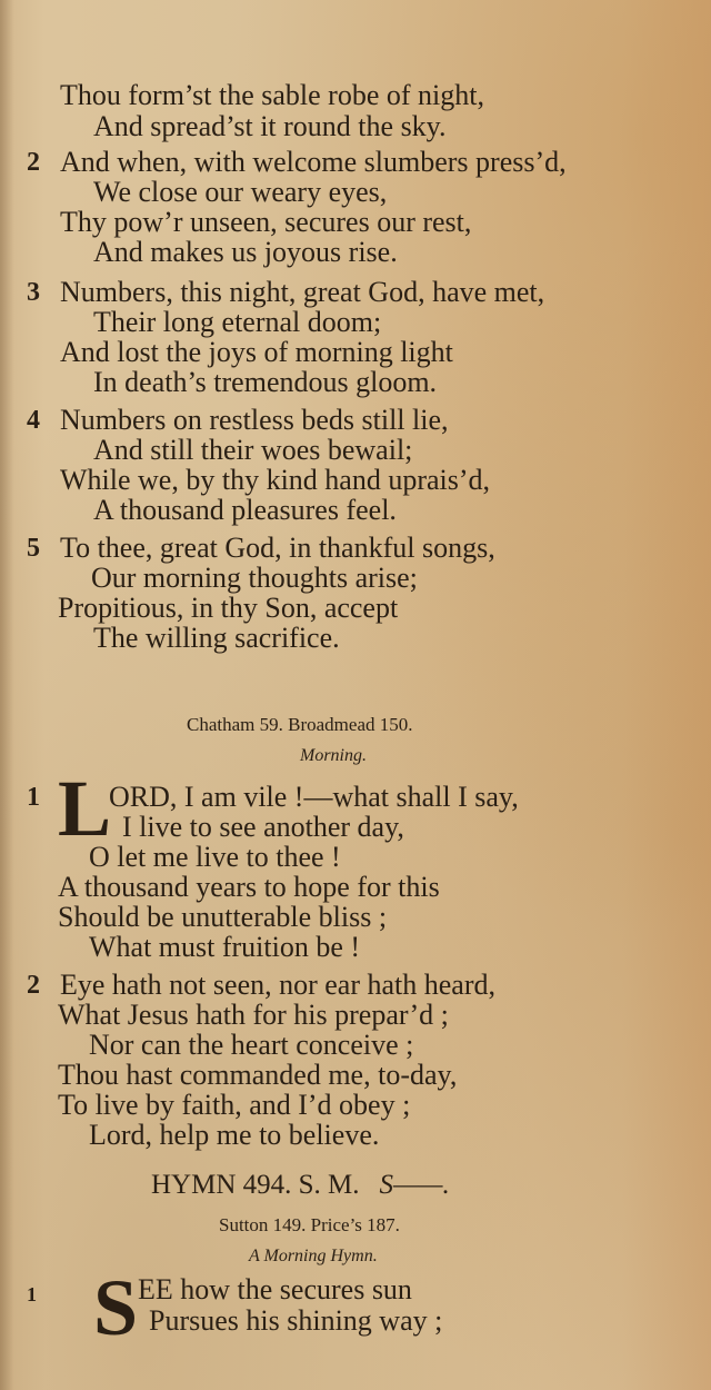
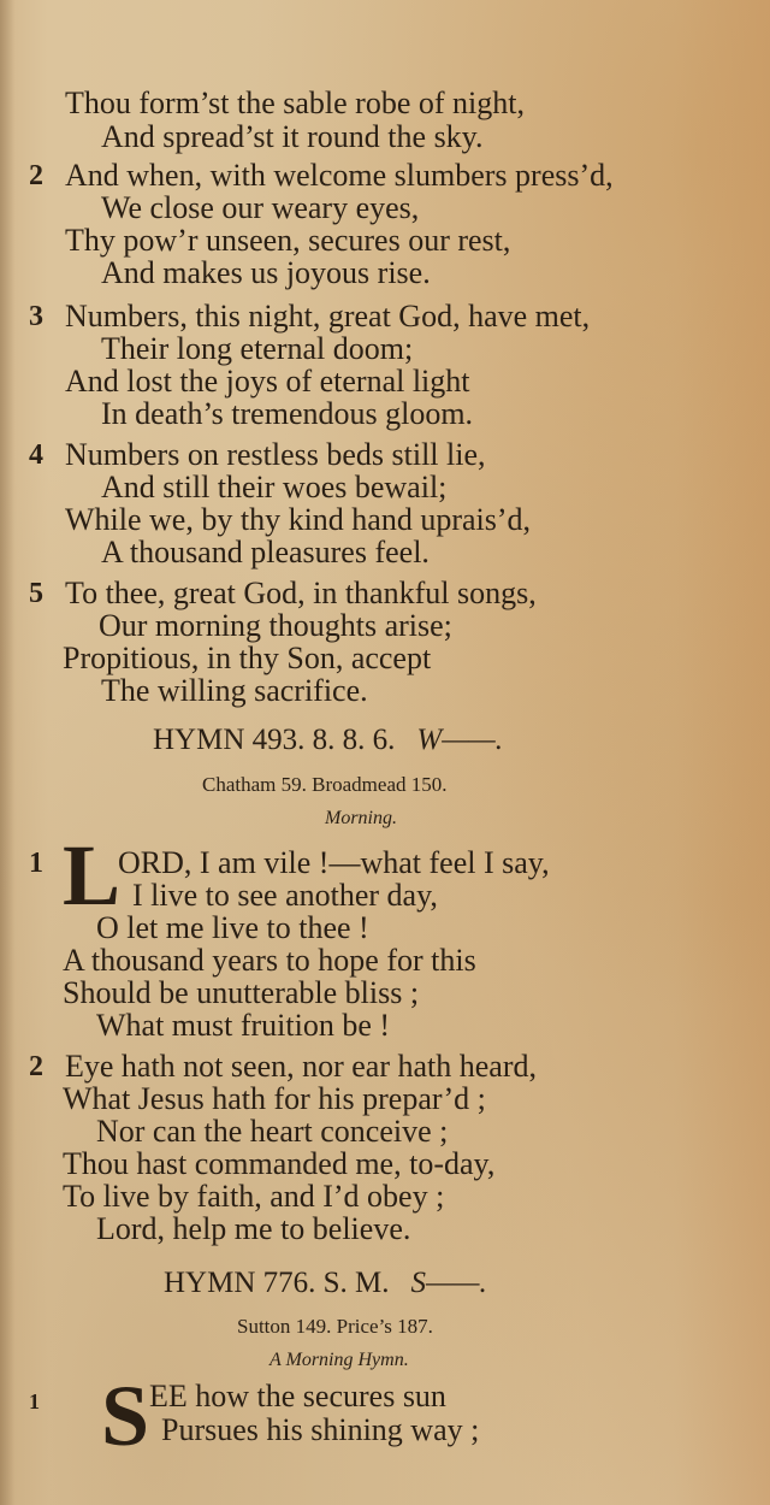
  Thou form’st the sable robe of night,
  And spread’st it round the sky.
  2
  And when, with welcome slumbers press’d,
  We close our weary eyes,
  Thy pow’r unseen, secures our rest,
  And makes us joyous rise.
  3
  Numbers, this night, great God, have met,
  Their long eternal doom;
- And lost the joys of morning light
+ And lost the joys of eternal light
  In death’s tremendous gloom.
  4
  Numbers on restless beds still lie,
  And still their woes bewail;
  While we, by thy kind hand uprais’d,
  A thousand pleasures feel.
  5
  To thee, great God, in thankful songs,
  Our morning thoughts arise;
  Propitious, in thy Son, accept
  The willing sacrifice.
+ HYMN 493. 8. 8. 6. W——.
  Chatham 59. Broadmead 150.
  Morning.
  1
  L
- ORD, I am vile !—what shall I say,
+ ORD, I am vile !—what feel I say,
  I live to see another day,
  O let me live to thee !
  A thousand years to hope for this
  Should be unutterable bliss ;
  What must fruition be !
  2
  Eye hath not seen, nor ear hath heard,
  What Jesus hath for his prepar’d ;
  Nor can the heart conceive ;
  Thou hast commanded me, to-day,
  To live by faith, and I’d obey ;
  Lord, help me to believe.
- HYMN 494. S. M. S——.
+ HYMN 776. S. M. S——.
  Sutton 149. Price’s 187.
  A Morning Hymn.
  1
  S
  EE how the secures sun
  Pursues his shining way ;
